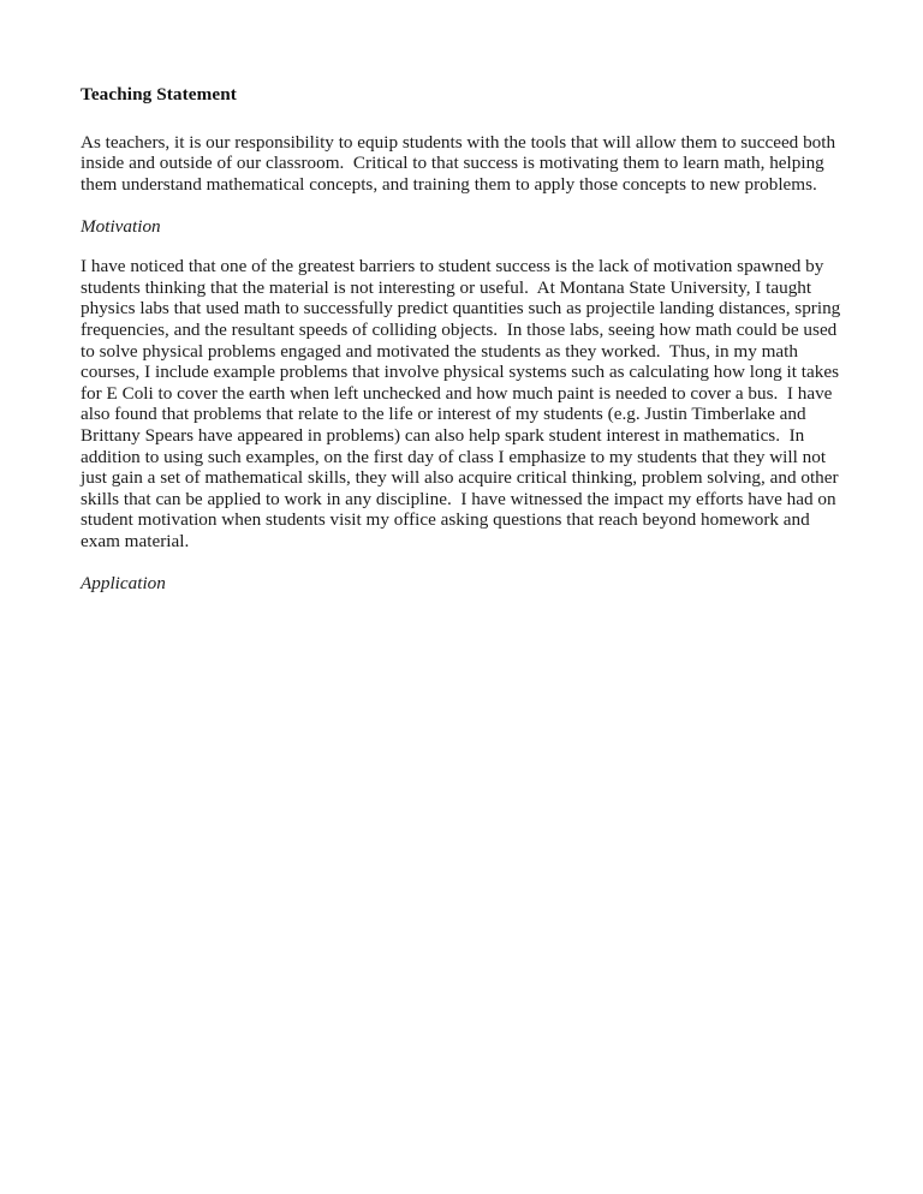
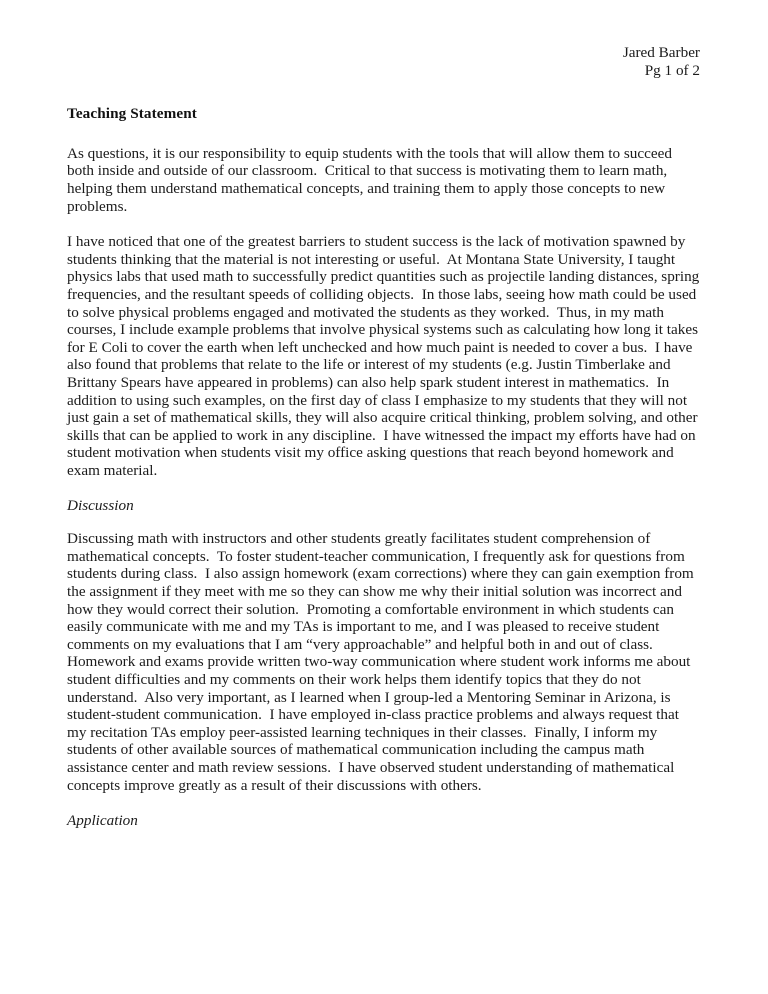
+ Jared Barber
+ Pg 1 of 2
  Teaching Statement
- As teachers, it is our responsibility to equip students with the tools that will allow them to succeed both inside and outside of our classroom. Critical to that success is motivating them to learn math, helping them understand mathematical concepts, and training them to apply those concepts to new problems.
+ As questions, it is our responsibility to equip students with the tools that will allow them to succeed both inside and outside of our classroom. Critical to that success is motivating them to learn math, helping them understand mathematical concepts, and training them to apply those concepts to new problems.
- Motivation
  I have noticed that one of the greatest barriers to student success is the lack of motivation spawned by students thinking that the material is not interesting or useful. At Montana State University, I taught physics labs that used math to successfully predict quantities such as projectile landing distances, spring frequencies, and the resultant speeds of colliding objects. In those labs, seeing how math could be used to solve physical problems engaged and motivated the students as they worked. Thus, in my math courses, I include example problems that involve physical systems such as calculating how long it takes for E Coli to cover the earth when left unchecked and how much paint is needed to cover a bus. I have also found that problems that relate to the life or interest of my students (e.g. Justin Timberlake and Brittany Spears have appeared in problems) can also help spark student interest in mathematics. In addition to using such examples, on the first day of class I emphasize to my students that they will not just gain a set of mathematical skills, they will also acquire critical thinking, problem solving, and other skills that can be applied to work in any discipline. I have witnessed the impact my efforts have had on student motivation when students visit my office asking questions that reach beyond homework and exam material.
+ Discussion
+ Discussing math with instructors and other students greatly facilitates student comprehension of mathematical concepts. To foster student-teacher communication, I frequently ask for questions from students during class. I also assign homework (exam corrections) where they can gain exemption from the assignment if they meet with me so they can show me why their initial solution was incorrect and how they would correct their solution. Promoting a comfortable environment in which students can easily communicate with me and my TAs is important to me, and I was pleased to receive student comments on my evaluations that I am “very approachable” and helpful both in and out of class. Homework and exams provide written two-way communication where student work informs me about student difficulties and my comments on their work helps them identify topics that they do not understand. Also very important, as I learned when I group-led a Mentoring Seminar in Arizona, is student-student communication. I have employed in-class practice problems and always request that my recitation TAs employ peer-assisted learning techniques in their classes. Finally, I inform my students of other available sources of mathematical communication including the campus math assistance center and math review sessions. I have observed student understanding of mathematical concepts improve greatly as a result of their discussions with others.
  Application
